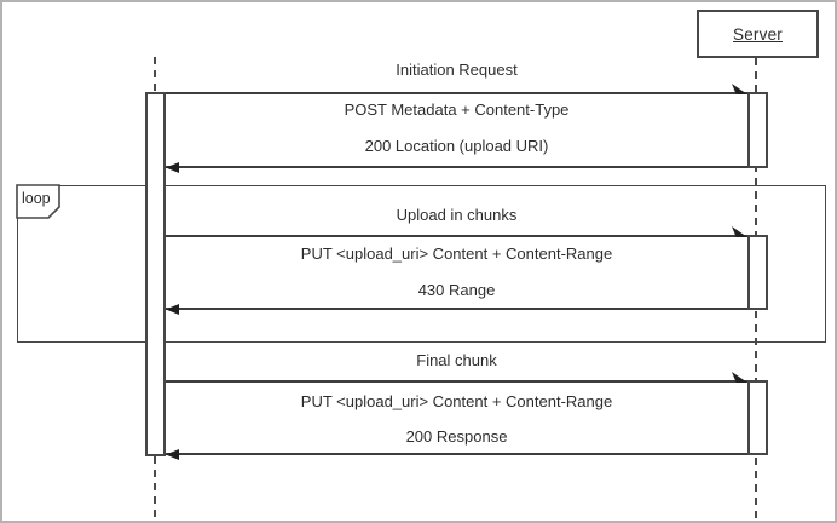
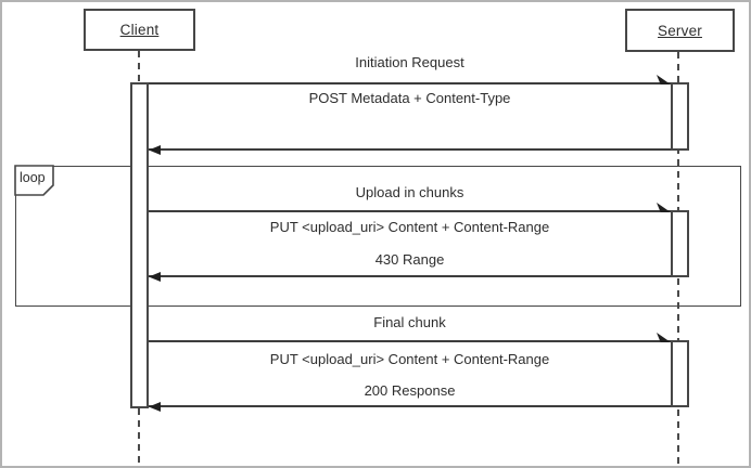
  loop
  Initiation Request
  POST Metadata + Content-Type
- 200 Location (upload URI)
  Upload in chunks
  PUT <upload_uri> Content + Content-Range
  430 Range
  Final chunk
  PUT <upload_uri> Content + Content-Range
  200 Response
+ Client
  Server
